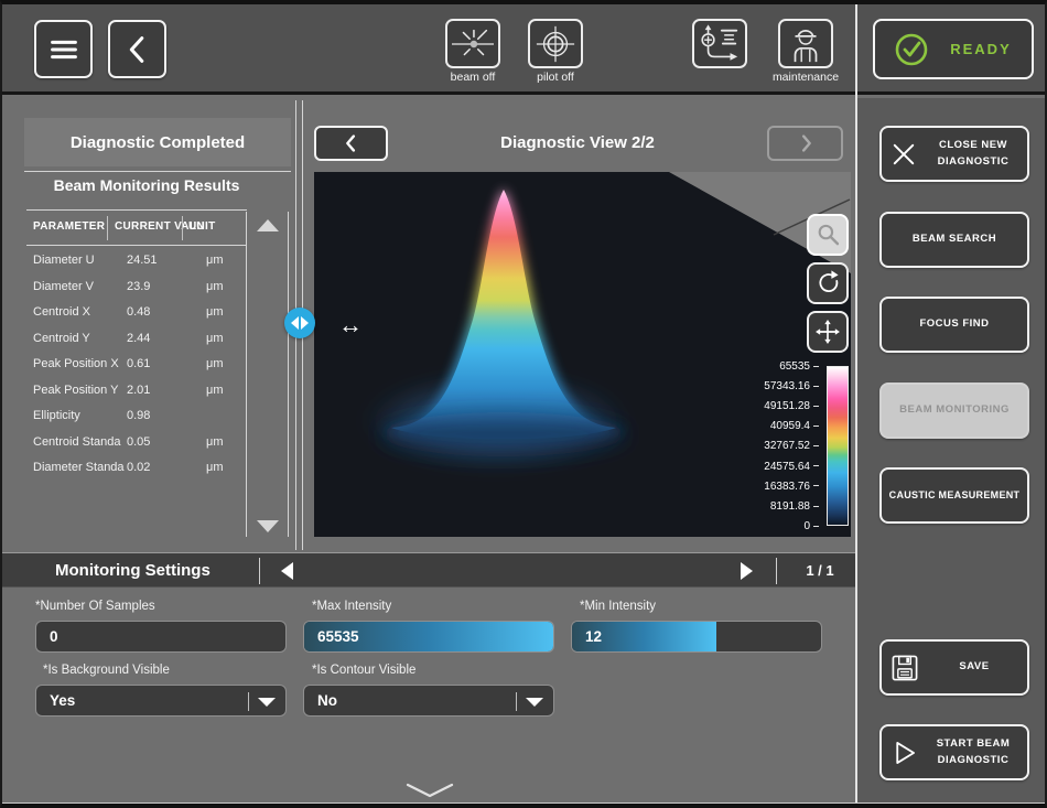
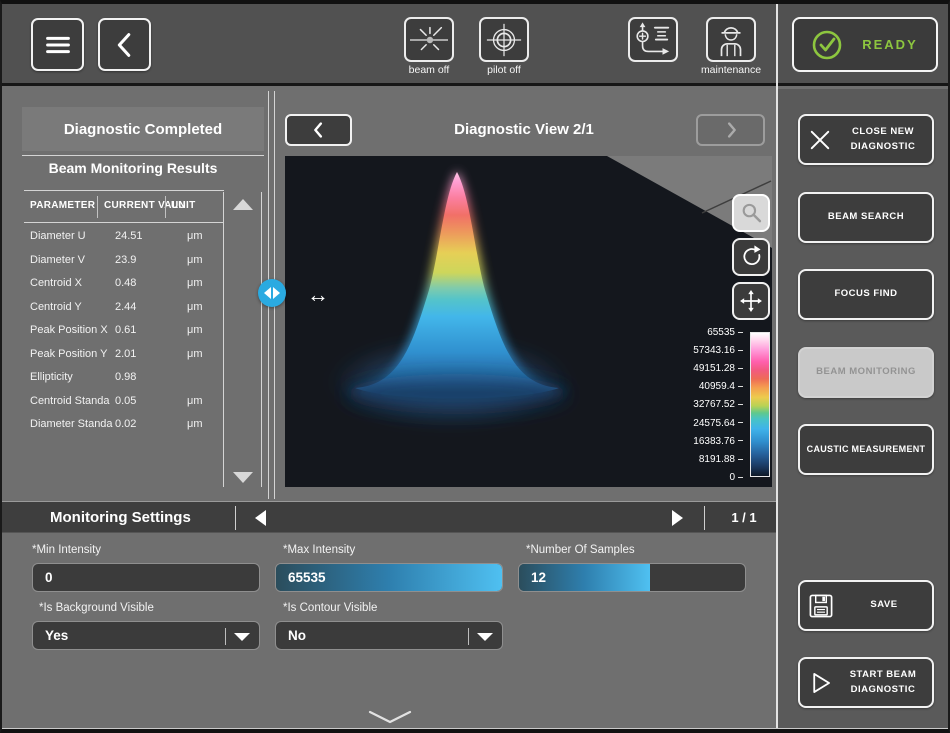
  beam off
  pilot off
  maintenance
  READY
  Diagnostic Completed
  Beam Monitoring Results
  PARAMETER
  CURRENT VALU
  UNIT
  Diameter U
  24.51
  μm
  Diameter V
  23.9
  μm
  Centroid X
  0.48
  μm
  Centroid Y
  2.44
  μm
  Peak Position X
  0.61
  μm
  Peak Position Y
  2.01
  μm
  Ellipticity
  0.98
  Centroid Standa
  0.05
  μm
  Diameter Standa
  0.02
  μm
- Diagnostic View 2/2
+ Diagnostic View 2/1
  ↔
  65535
  57343.16
  49151.28
  40959.4
  32767.52
  24575.64
  16383.76
  8191.88
  0
  Monitoring Settings
  1 / 1
- *Number Of Samples
+ *Min Intensity
  *Max Intensity
- *Min Intensity
+ *Number Of Samples
  0
  65535
  12
  *Is Background Visible
  *Is Contour Visible
  Yes
  No
  CLOSE NEW DIAGNOSTIC
  BEAM SEARCH
  FOCUS FIND
  BEAM MONITORING
  CAUSTIC MEASUREMENT
  SAVE
  START BEAM DIAGNOSTIC
